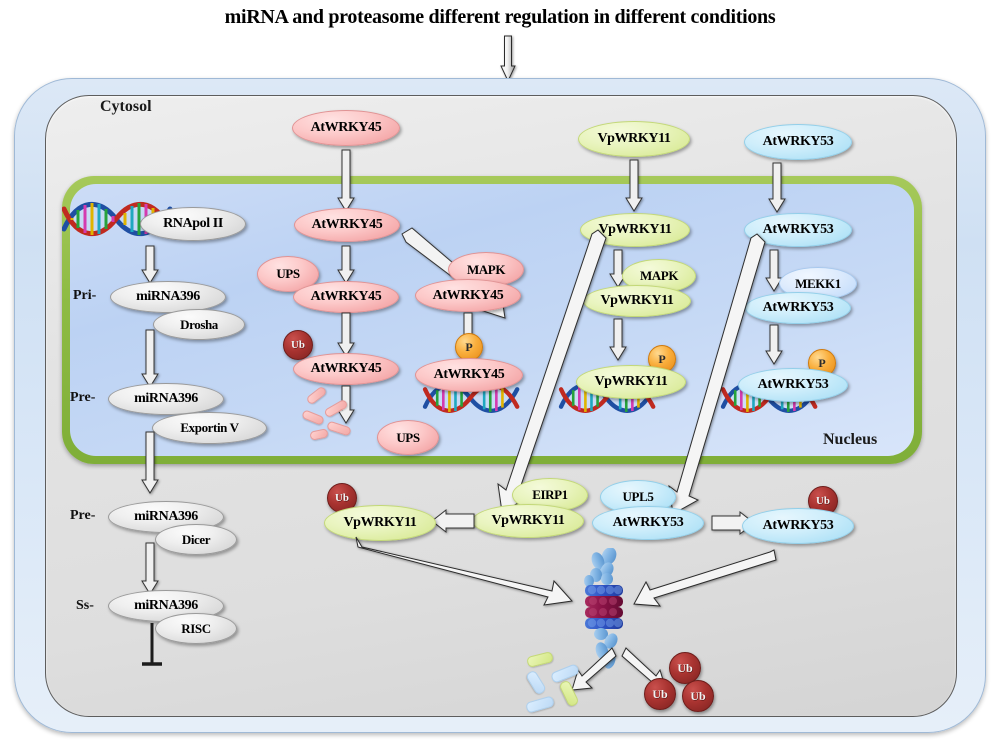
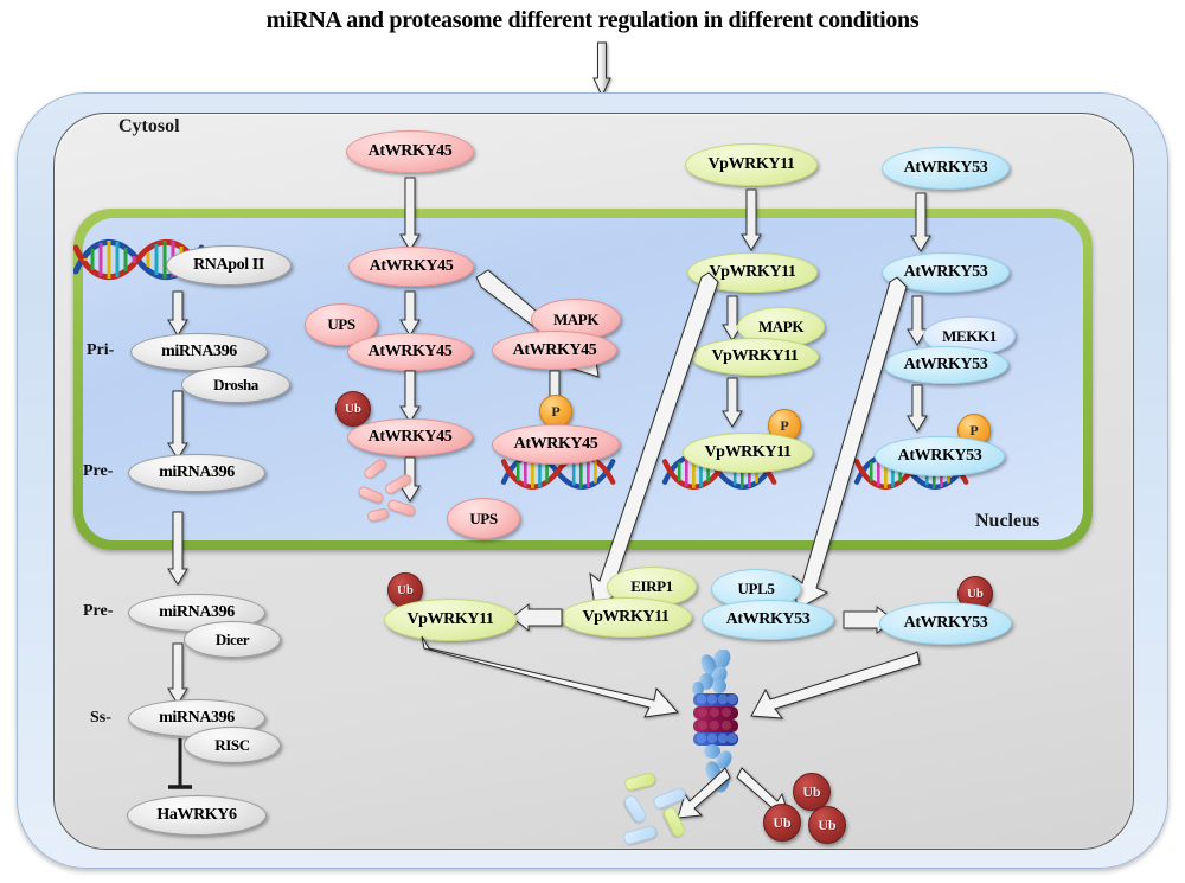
  miRNA and proteasome different regulation in different conditions
  Cytosol
  Nucleus
  RNApol II
  Pri-
  miRNA396
  Drosha
  Pre-
  miRNA396
- Exportin V
  Pre-
  miRNA396
  Dicer
  Ss-
  miRNA396
  RISC
+ HaWRKY6
  AtWRKY45
  AtWRKY45
  UPS
  AtWRKY45
  Ub
  AtWRKY45
  UPS
  MAPK
  AtWRKY45
  P
  AtWRKY45
  VpWRKY11
  VpWRKY11
  MAPK
  VpWRKY11
  P
  VpWRKY11
  AtWRKY53
  AtWRKY53
  MEKK1
  AtWRKY53
  P
  AtWRKY53
  EIRP1
  VpWRKY11
  Ub
  VpWRKY11
  UPL5
  AtWRKY53
  Ub
  AtWRKY53
  Ub
  Ub
  Ub
